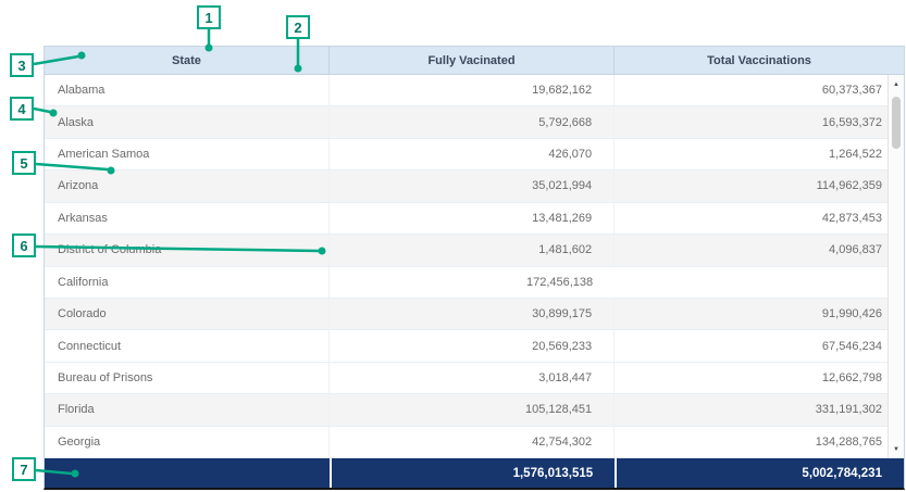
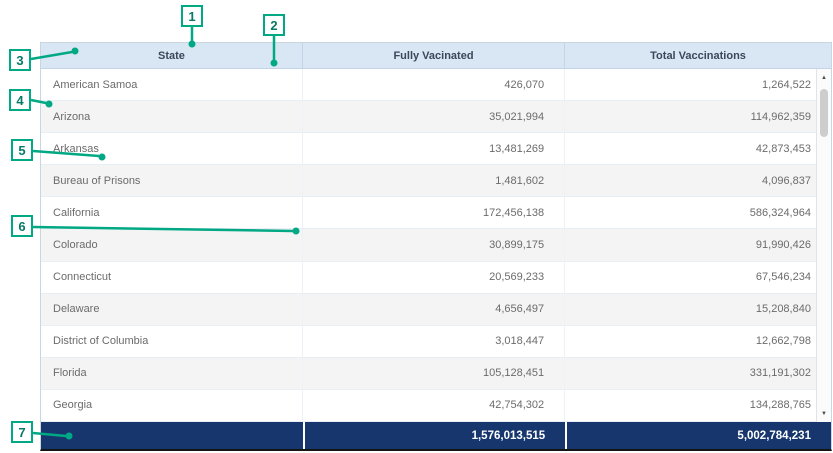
  State
  Fully Vacinated
  Total Vaccinations
- Alabama
- 19,682,162
- 60,373,367
- Alaska
- 5,792,668
- 16,593,372
  American Samoa
  426,070
  1,264,522
  Arizona
  35,021,994
  114,962,359
  Arkansas
  13,481,269
  42,873,453
- District of Columbia
+ Bureau of Prisons
  1,481,602
  4,096,837
  California
  172,456,138
+ 586,324,964
  Colorado
  30,899,175
  91,990,426
  Connecticut
  20,569,233
  67,546,234
+ Delaware
+ 4,656,497
+ 15,208,840
- Bureau of Prisons
+ District of Columbia
  3,018,447
  12,662,798
  Florida
  105,128,451
  331,191,302
  Georgia
  42,754,302
  134,288,765
  1,576,013,515
  5,002,784,231
  1
  2
  3
  4
  5
  6
  7
